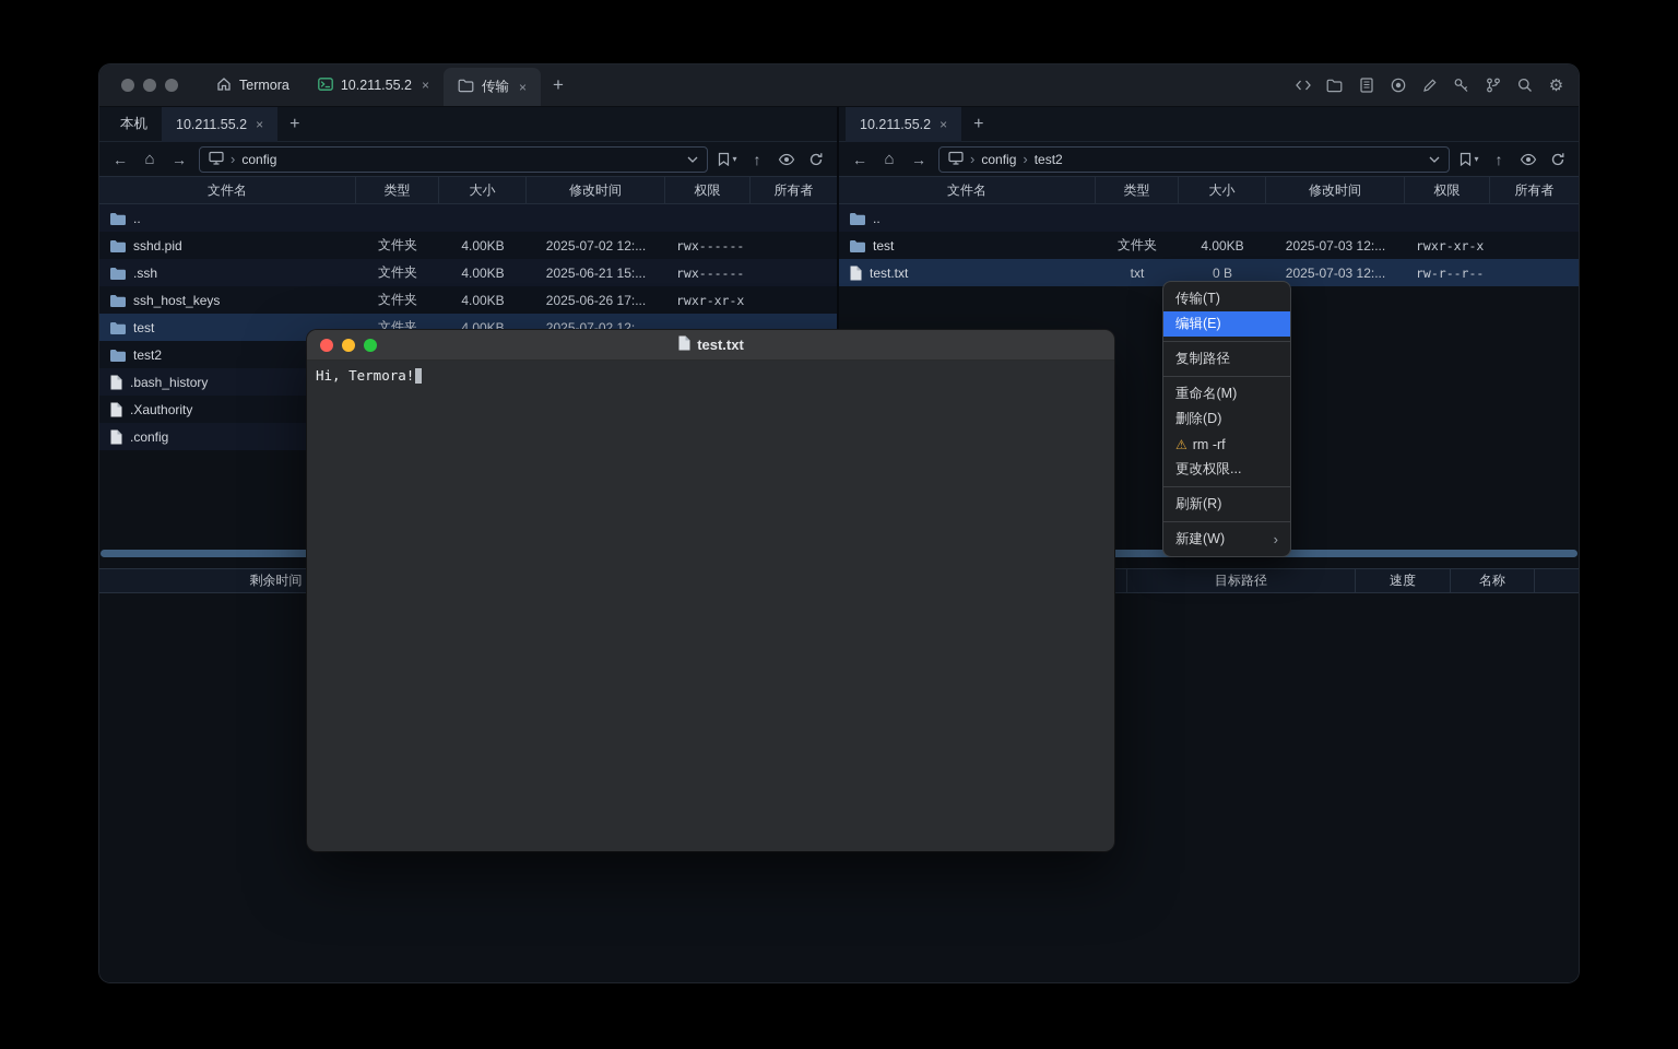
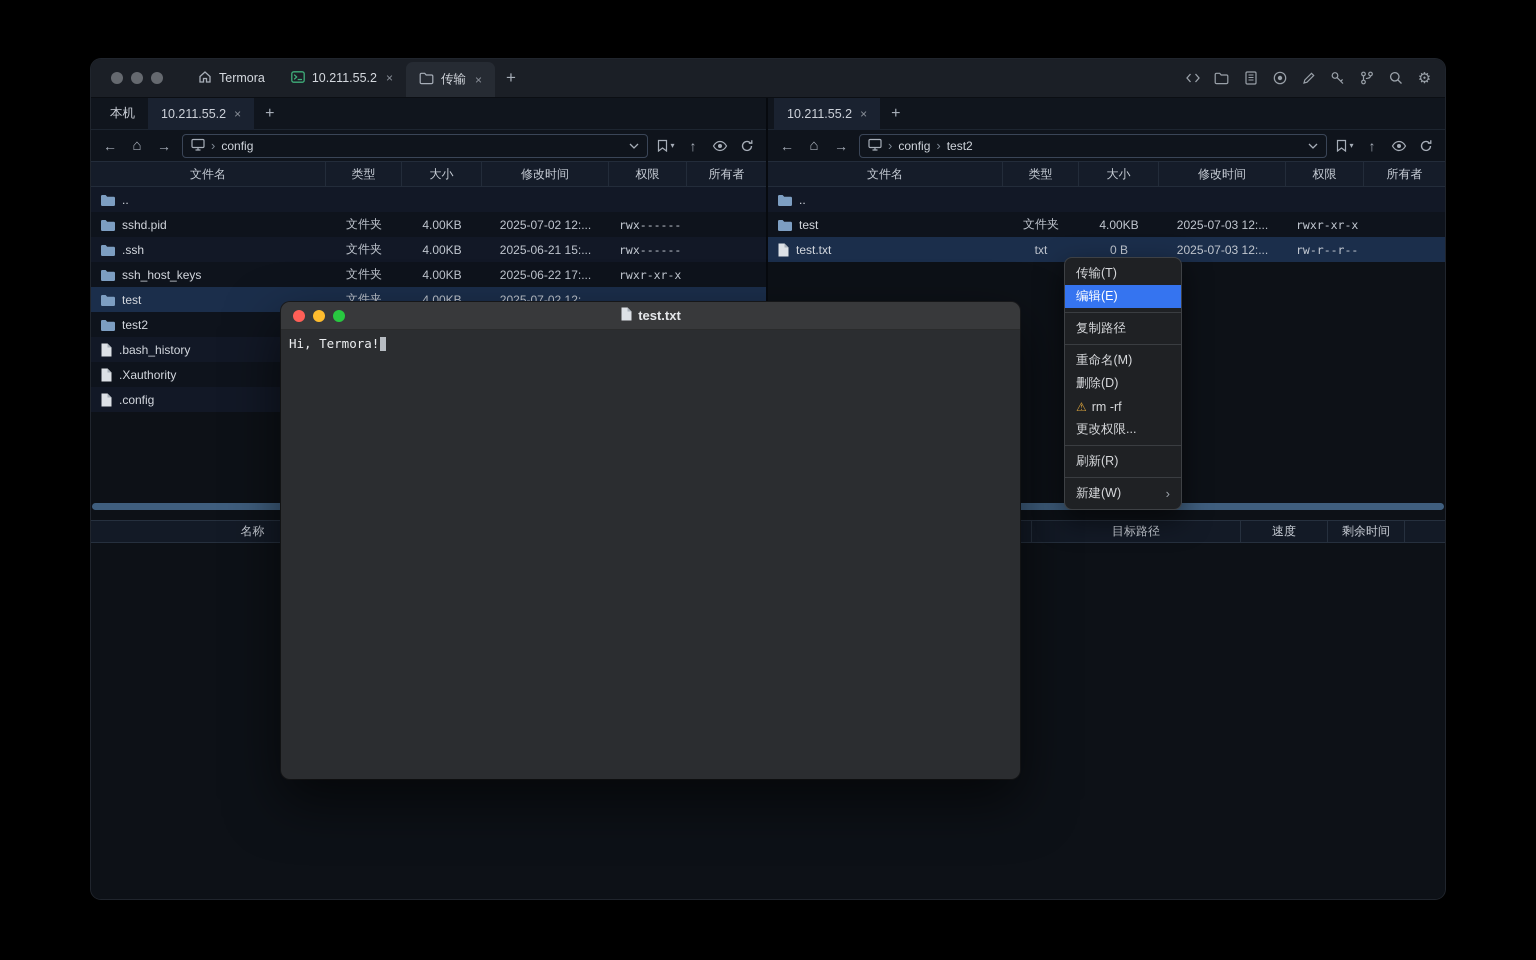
  Termora
  10.211.55.2
  ×
  传输
  ×
  +
  ⚙
  本机
  10.211.55.2
  ×
  +
  ←
  ⌂
  →
  ›
  config
  ▾
  ↑
  文件名
  类型
  大小
  修改时间
  权限
  所有者
  ..
  sshd.pid
  文件夹
  4.00KB
  2025-07-02 12:...
  rwx------
  .ssh
  文件夹
  4.00KB
  2025-06-21 15:...
  rwx------
  ssh_host_keys
  文件夹
  4.00KB
- 2025-06-26 17:...
+ 2025-06-22 17:...
  rwxr-xr-x
  test
  文件夹
  4.00KB
  2025-07-02 12:...
  test2
  .bash_history
  .Xauthority
  .config
  10.211.55.2
  ×
  +
  ←
  ⌂
  →
  ›
  config
  ›
  test2
  ▾
  ↑
  文件名
  类型
  大小
  修改时间
  权限
  所有者
  ..
  test
  文件夹
  4.00KB
  2025-07-03 12:...
  rwxr-xr-x
  test.txt
  txt
  0 B
  2025-07-03 12:...
  rw-r--r--
- 剩余时间
+ 名称
  目标路径
  速度
- 名称
+ 剩余时间
  test.txt
  Hi, Termora!
  传输(T)
  编辑(E)
  复制路径
  重命名(M)
  删除(D)
  ⚠
  rm -rf
  更改权限...
  刷新(R)
  新建(W)
  ›
